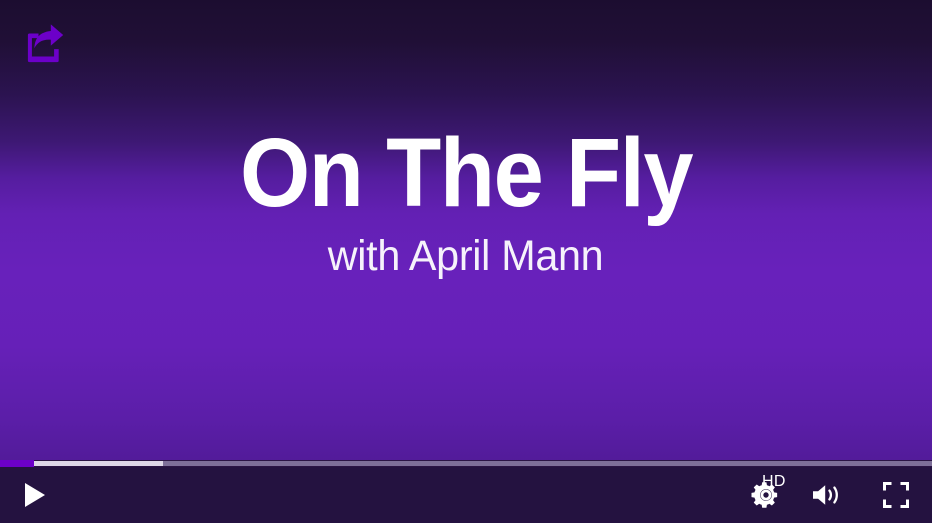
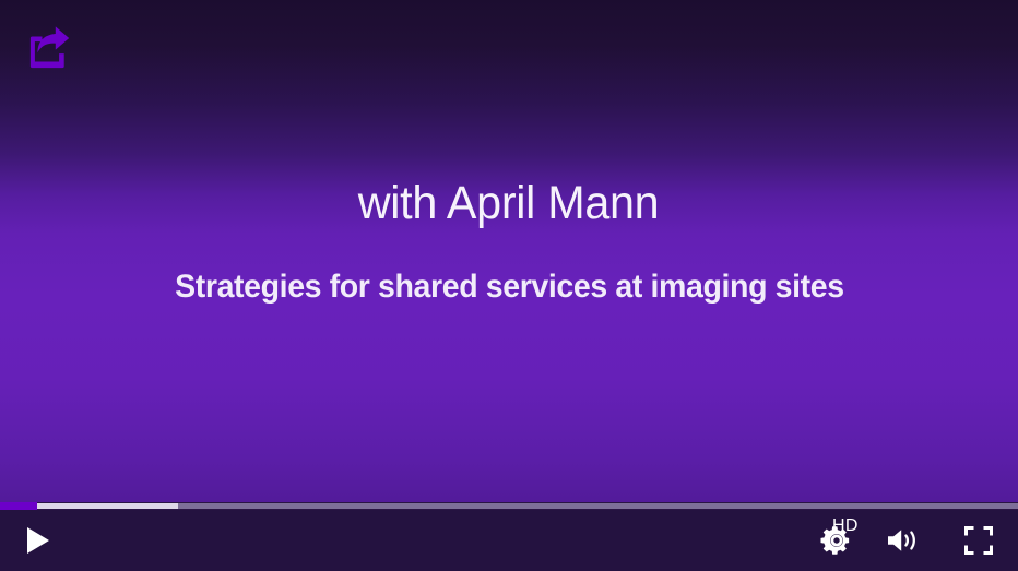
- On The Fly
  with April Mann
+ Strategies for shared services at imaging sites
  HD
